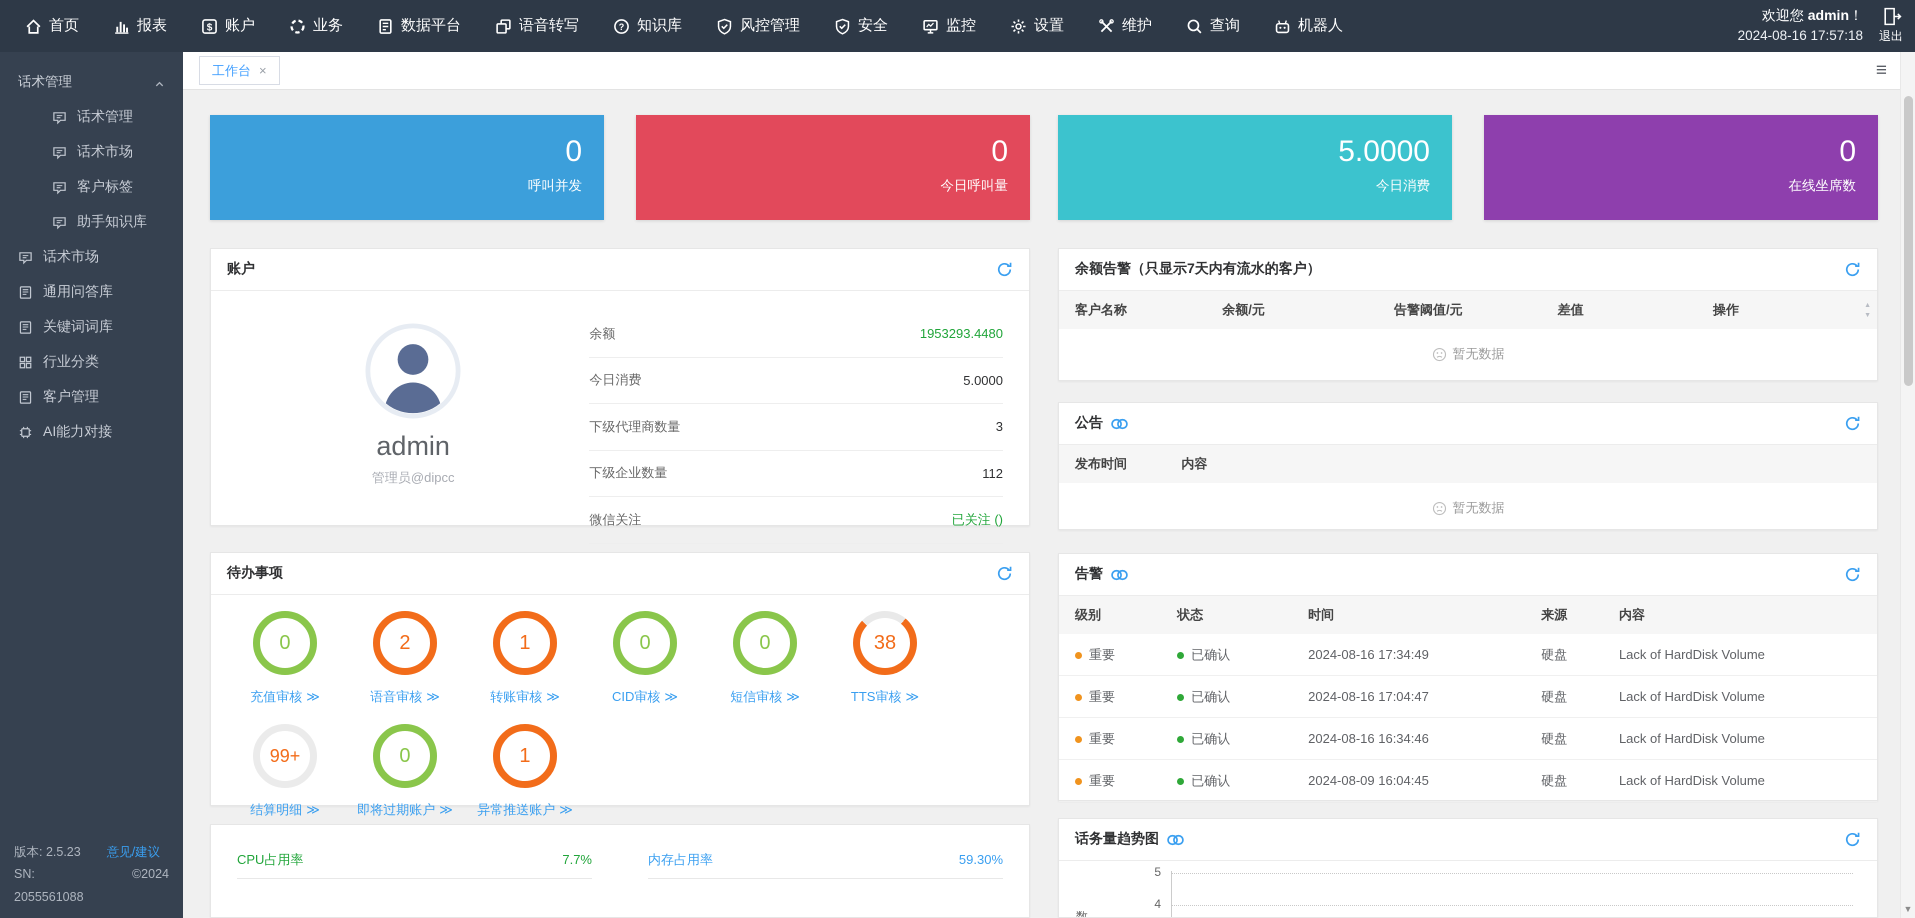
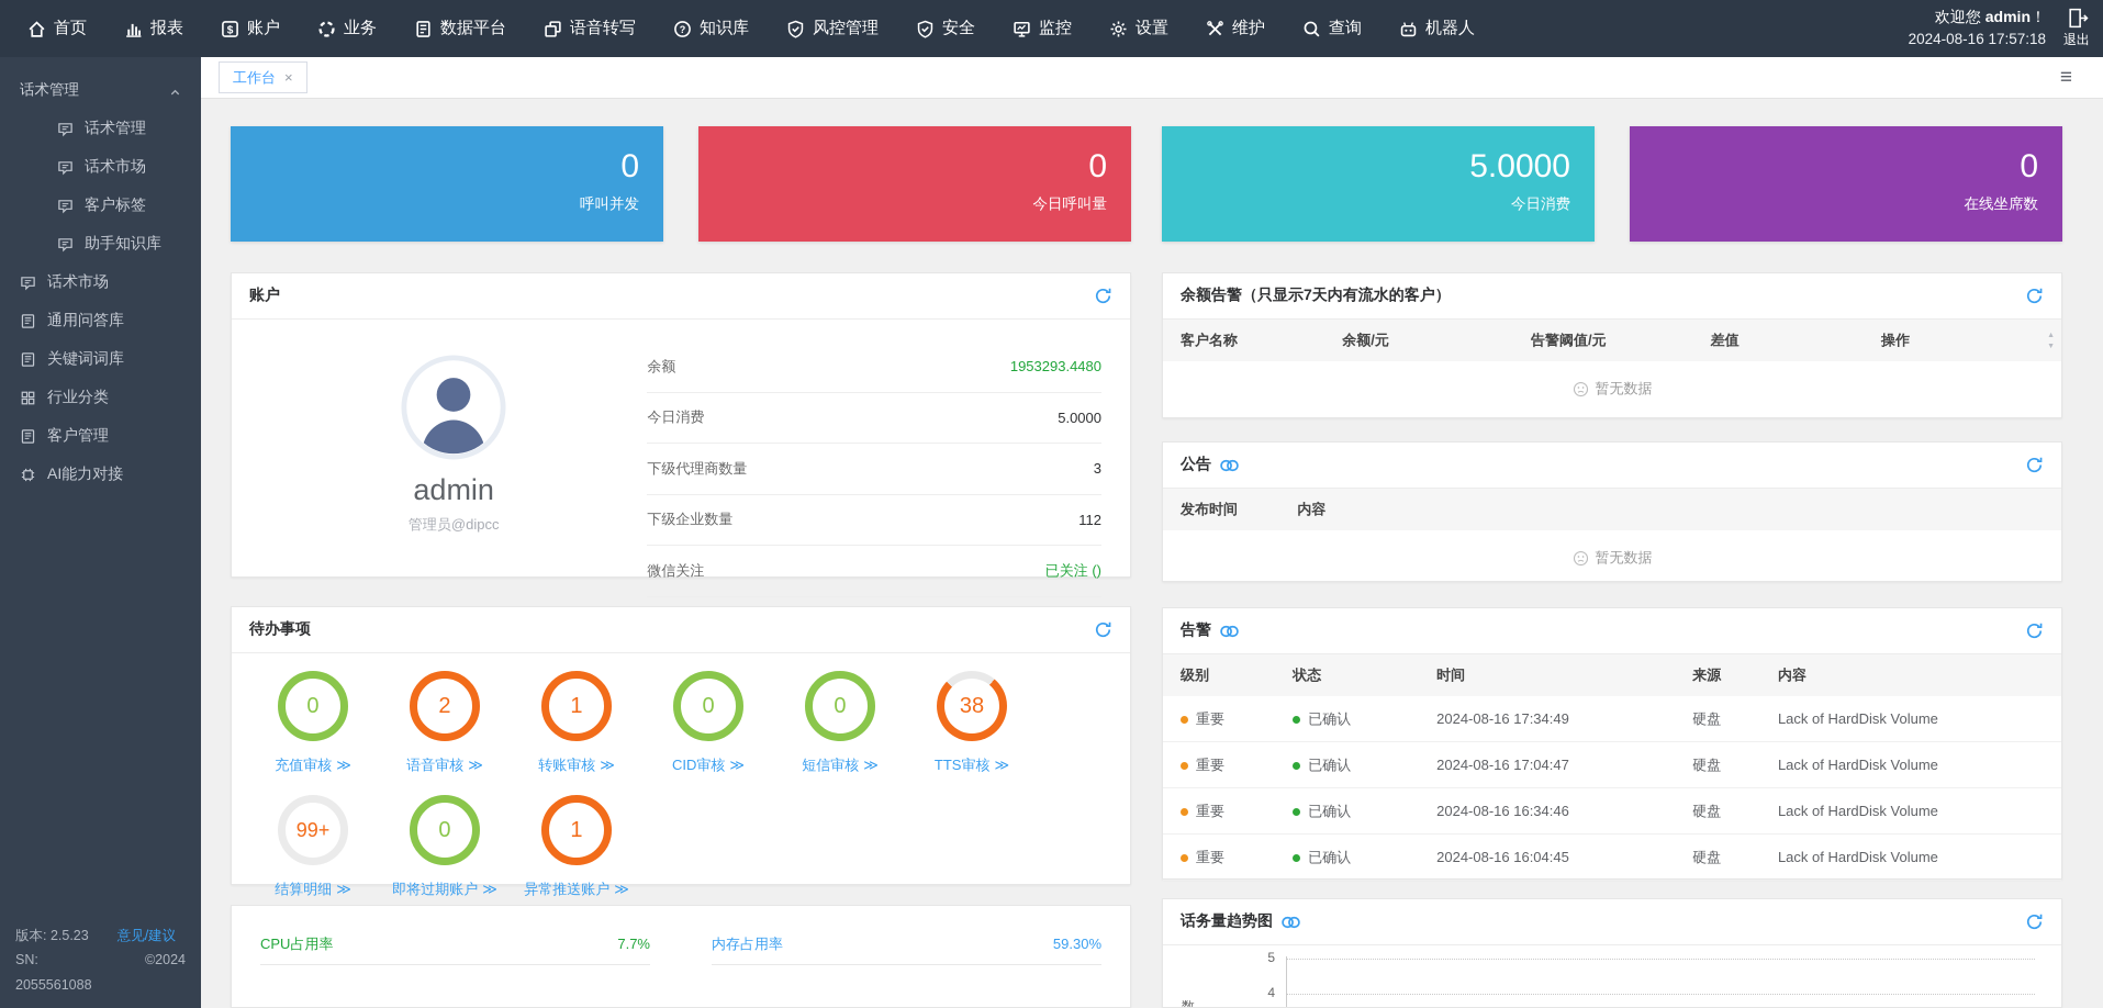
  首页
  报表
  $
  账户
  业务
  数据平台
  语音转写
  ?
  知识库
  风控管理
  安全
  监控
  设置
  维护
  查询
  机器人
  欢迎您 admin！
  2024-08-16 17:57:18
  退出
  话术管理
  话术管理
  话术市场
  客户标签
  助手知识库
  话术市场
  通用问答库
  关键词词库
  行业分类
  客户管理
  AI能力对接
  版本: 2.5.23
  意见/建议
  SN: 2055561088
  ©2024
  工作台
  ×
  ≡
  0
  呼叫并发
  0
  今日呼叫量
  账户
  admin
  管理员@dipcc
  余额
  1953293.4480
  今日消费
  5.0000
  下级代理商数量
  3
  下级企业数量
  112
  微信关注
  已关注 ()
  待办事项
  0
  充值审核 ≫
  2
  语音审核 ≫
  1
  转账审核 ≫
  0
  CID审核 ≫
  0
  短信审核 ≫
  38
  TTS审核 ≫
  99+
  结算明细 ≫
  0
  即将过期账户 ≫
  1
  异常推送账户 ≫
  CPU占用率
  7.7%
  内存占用率
  59.30%
  5.0000
  今日消费
  0
  在线坐席数
  余额告警（只显示7天内有流水的客户）
  客户名称
  余额/元
  告警阈值/元
  差值
  操作
  暂无数据
  公告
  发布时间
  内容
  暂无数据
  告警
  级别
  状态
  时间
  来源
  内容
  重要
  已确认
  2024-08-16 17:34:49
  硬盘
  Lack of HardDisk Volume
  重要
  已确认
  2024-08-16 17:04:47
  硬盘
  Lack of HardDisk Volume
  重要
  已确认
  2024-08-16 16:34:46
  硬盘
  Lack of HardDisk Volume
  重要
  已确认
- 2024-08-09 16:04:45
+ 2024-08-16 16:04:45
  硬盘
  Lack of HardDisk Volume
  话务量趋势图
  5
  4
- ▼
